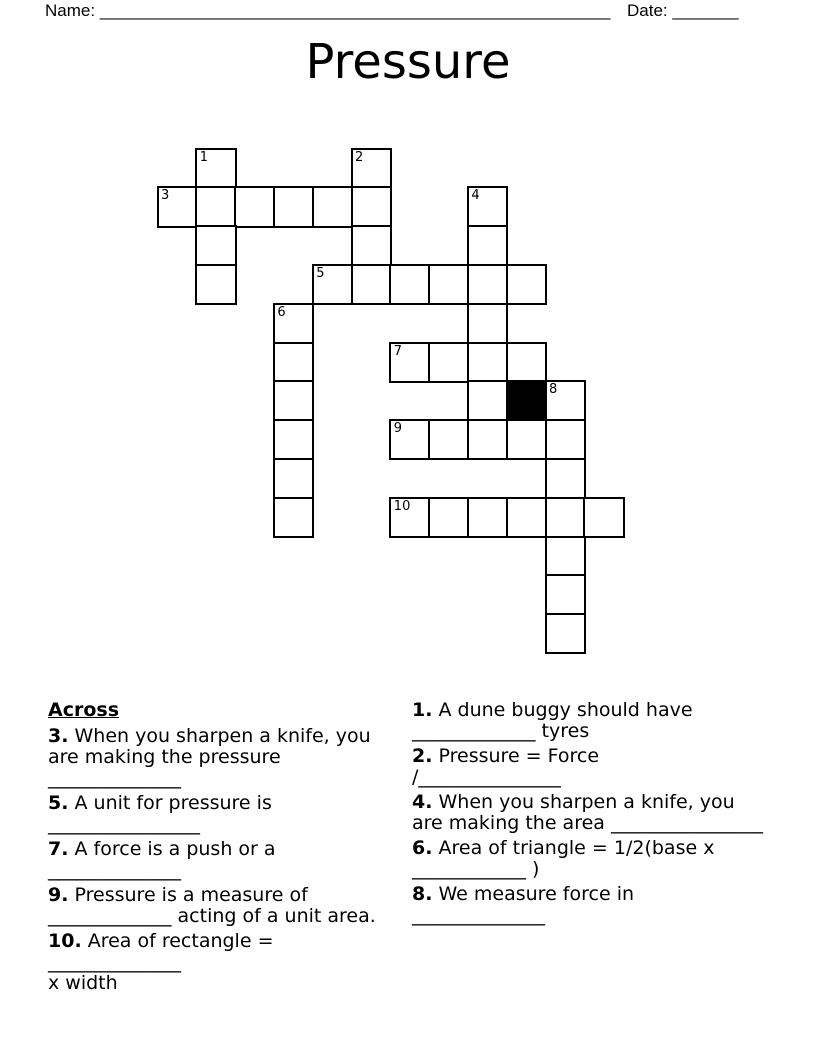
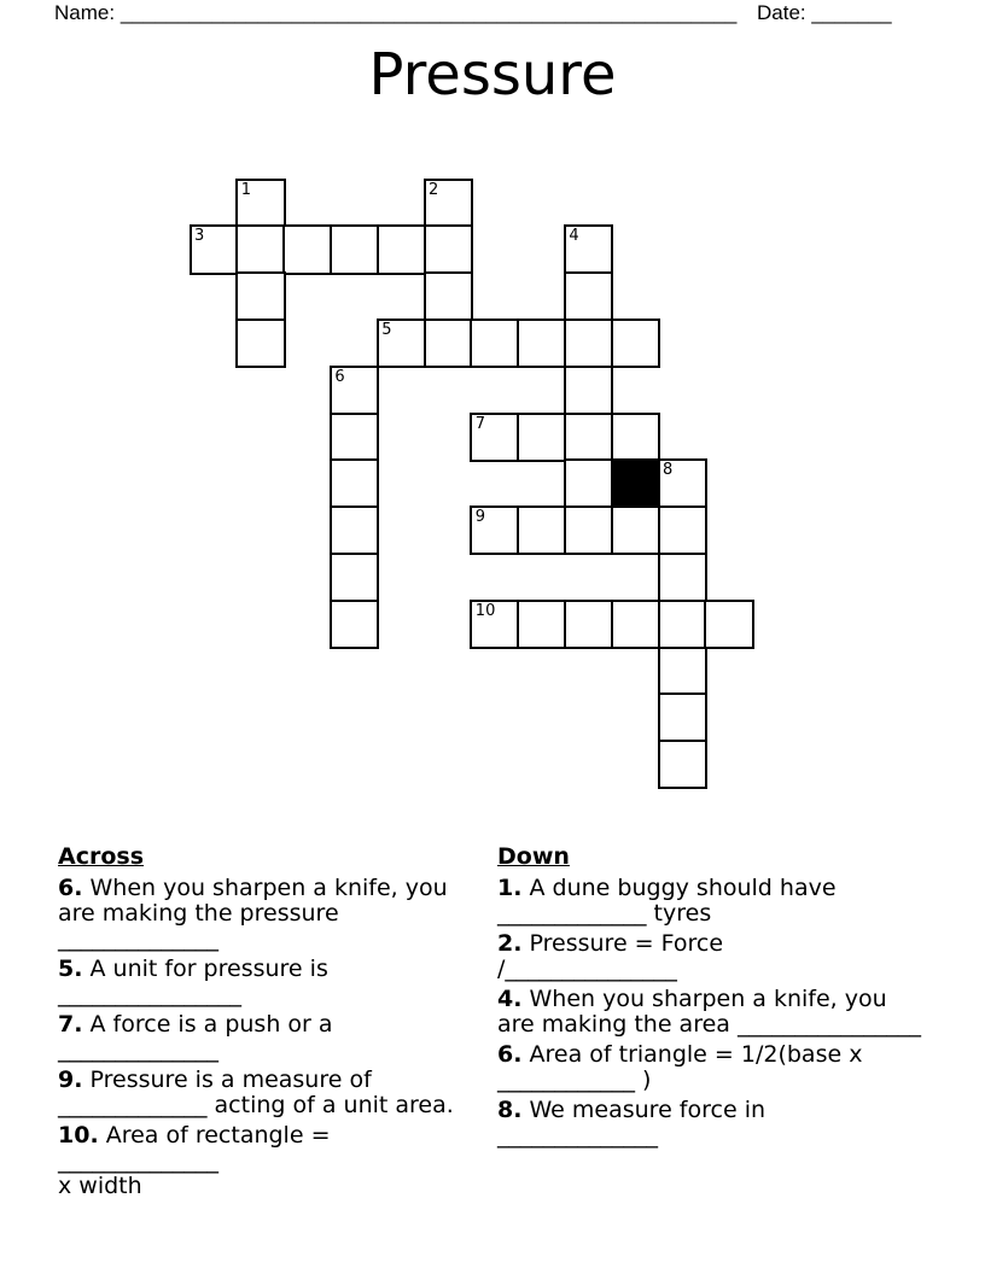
  Name: ______________________________________________________
  Date: _______
  Pressure
  1
  2
  3
  4
  5
  6
  7
  8
  9
  10
  Across
- 3. When you sharpen a knife, you
+ 6. When you sharpen a knife, you
  are making the pressure ______________
  5. A unit for pressure is
  ________________
  7. A force is a push or a
  ______________
  9. Pressure is a measure of
  _____________ acting of a unit area.
  10. Area of rectangle = ______________
  x width
+ Down
  1. A dune buggy should have
  _____________ tyres
  2. Pressure = Force
  /_______________
  4. When you sharpen a knife, you
  are making the area ________________
  6. Area of triangle = 1/2(base x
  ____________ )
  8. We measure force in
  ______________
